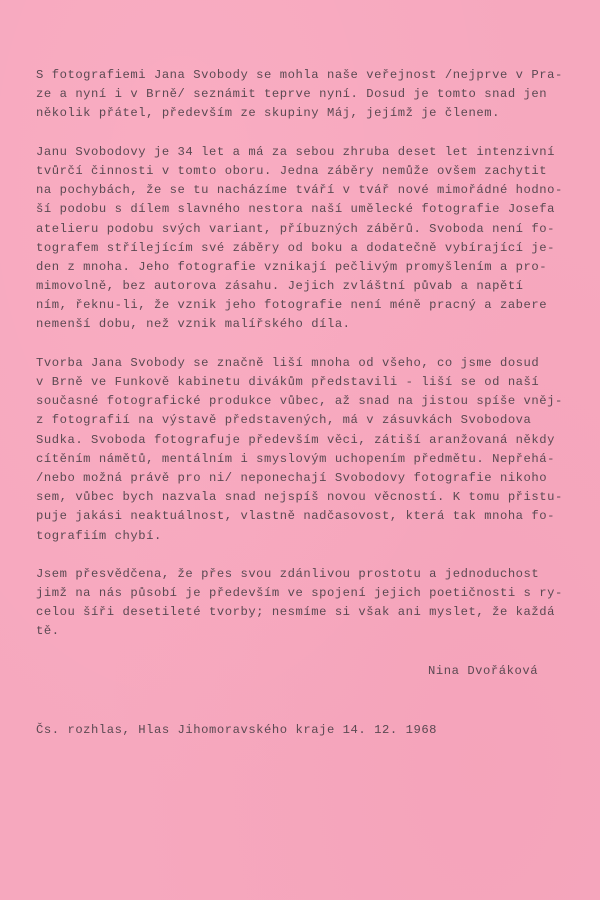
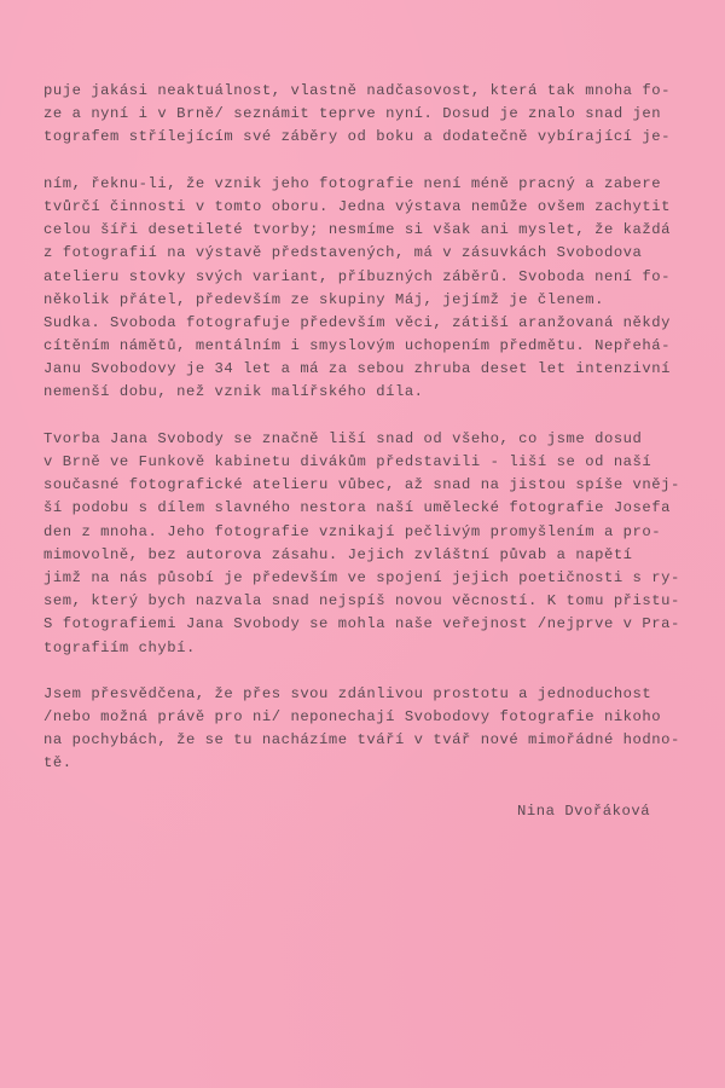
- S fotografiemi Jana Svobody se mohla naše veřejnost /nejprve v Pra-
+ puje jakási neaktuálnost, vlastně nadčasovost, která tak mnoha fo-
- ze a nyní i v Brně/ seznámit teprve nyní. Dosud je tomto snad jen
+ ze a nyní i v Brně/ seznámit teprve nyní. Dosud je znalo snad jen
- několik přátel, především ze skupiny Máj, jejímž je členem.
+ tografem střílejícím své záběry od boku a dodatečně vybírající je-
- Janu Svobodovy je 34 let a má za sebou zhruba deset let intenzivní
+ ním, řeknu-li, že vznik jeho fotografie není méně pracný a zabere
- tvůrčí činnosti v tomto oboru. Jedna záběry nemůže ovšem zachytit
+ tvůrčí činnosti v tomto oboru. Jedna výstava nemůže ovšem zachytit
- na pochybách, že se tu nacházíme tváří v tvář nové mimořádné hodno-
+ celou šíři desetileté tvorby; nesmíme si však ani myslet, že každá
- ší podobu s dílem slavného nestora naší umělecké fotografie Josefa
+ z fotografií na výstavě představených, má v zásuvkách Svobodova
- atelieru podobu svých variant, příbuzných záběrů. Svoboda není fo-
+ atelieru stovky svých variant, příbuzných záběrů. Svoboda není fo-
- tografem střílejícím své záběry od boku a dodatečně vybírající je-
+ několik přátel, především ze skupiny Máj, jejímž je členem.
- den z mnoha. Jeho fotografie vznikají pečlivým promyšlením a pro-
+ Sudka. Svoboda fotografuje především věci, zátiší aranžovaná někdy
- mimovolně, bez autorova zásahu. Jejich zvláštní půvab a napětí
+ cítěním námětů, mentálním i smyslovým uchopením předmětu. Nepřehá-
- ním, řeknu-li, že vznik jeho fotografie není méně pracný a zabere
+ Janu Svobodovy je 34 let a má za sebou zhruba deset let intenzivní
  nemenší dobu, než vznik malířského díla.
- Tvorba Jana Svobody se značně liší mnoha od všeho, co jsme dosud
+ Tvorba Jana Svobody se značně liší snad od všeho, co jsme dosud
  v Brně ve Funkově kabinetu divákům představili - liší se od naší
- současné fotografické produkce vůbec, až snad na jistou spíše vněj-
+ současné fotografické atelieru vůbec, až snad na jistou spíše vněj-
- z fotografií na výstavě představených, má v zásuvkách Svobodova
+ ší podobu s dílem slavného nestora naší umělecké fotografie Josefa
- Sudka. Svoboda fotografuje především věci, zátiší aranžovaná někdy
+ den z mnoha. Jeho fotografie vznikají pečlivým promyšlením a pro-
- cítěním námětů, mentálním i smyslovým uchopením předmětu. Nepřehá-
+ mimovolně, bez autorova zásahu. Jejich zvláštní půvab a napětí
- /nebo možná právě pro ni/ neponechají Svobodovy fotografie nikoho
+ jimž na nás působí je především ve spojení jejich poetičnosti s ry-
- sem, vůbec bych nazvala snad nejspíš novou věcností. K tomu přistu-
+ sem, který bych nazvala snad nejspíš novou věcností. K tomu přistu-
- puje jakási neaktuálnost, vlastně nadčasovost, která tak mnoha fo-
+ S fotografiemi Jana Svobody se mohla naše veřejnost /nejprve v Pra-
  tografiím chybí.
  Jsem přesvědčena, že přes svou zdánlivou prostotu a jednoduchost
- jimž na nás působí je především ve spojení jejich poetičnosti s ry-
+ /nebo možná právě pro ni/ neponechají Svobodovy fotografie nikoho
- celou šíři desetileté tvorby; nesmíme si však ani myslet, že každá
+ na pochybách, že se tu nacházíme tváří v tvář nové mimořádné hodno-
  tě.
  Nina Dvořáková
- Čs. rozhlas, Hlas Jihomoravského kraje 14. 12. 1968
